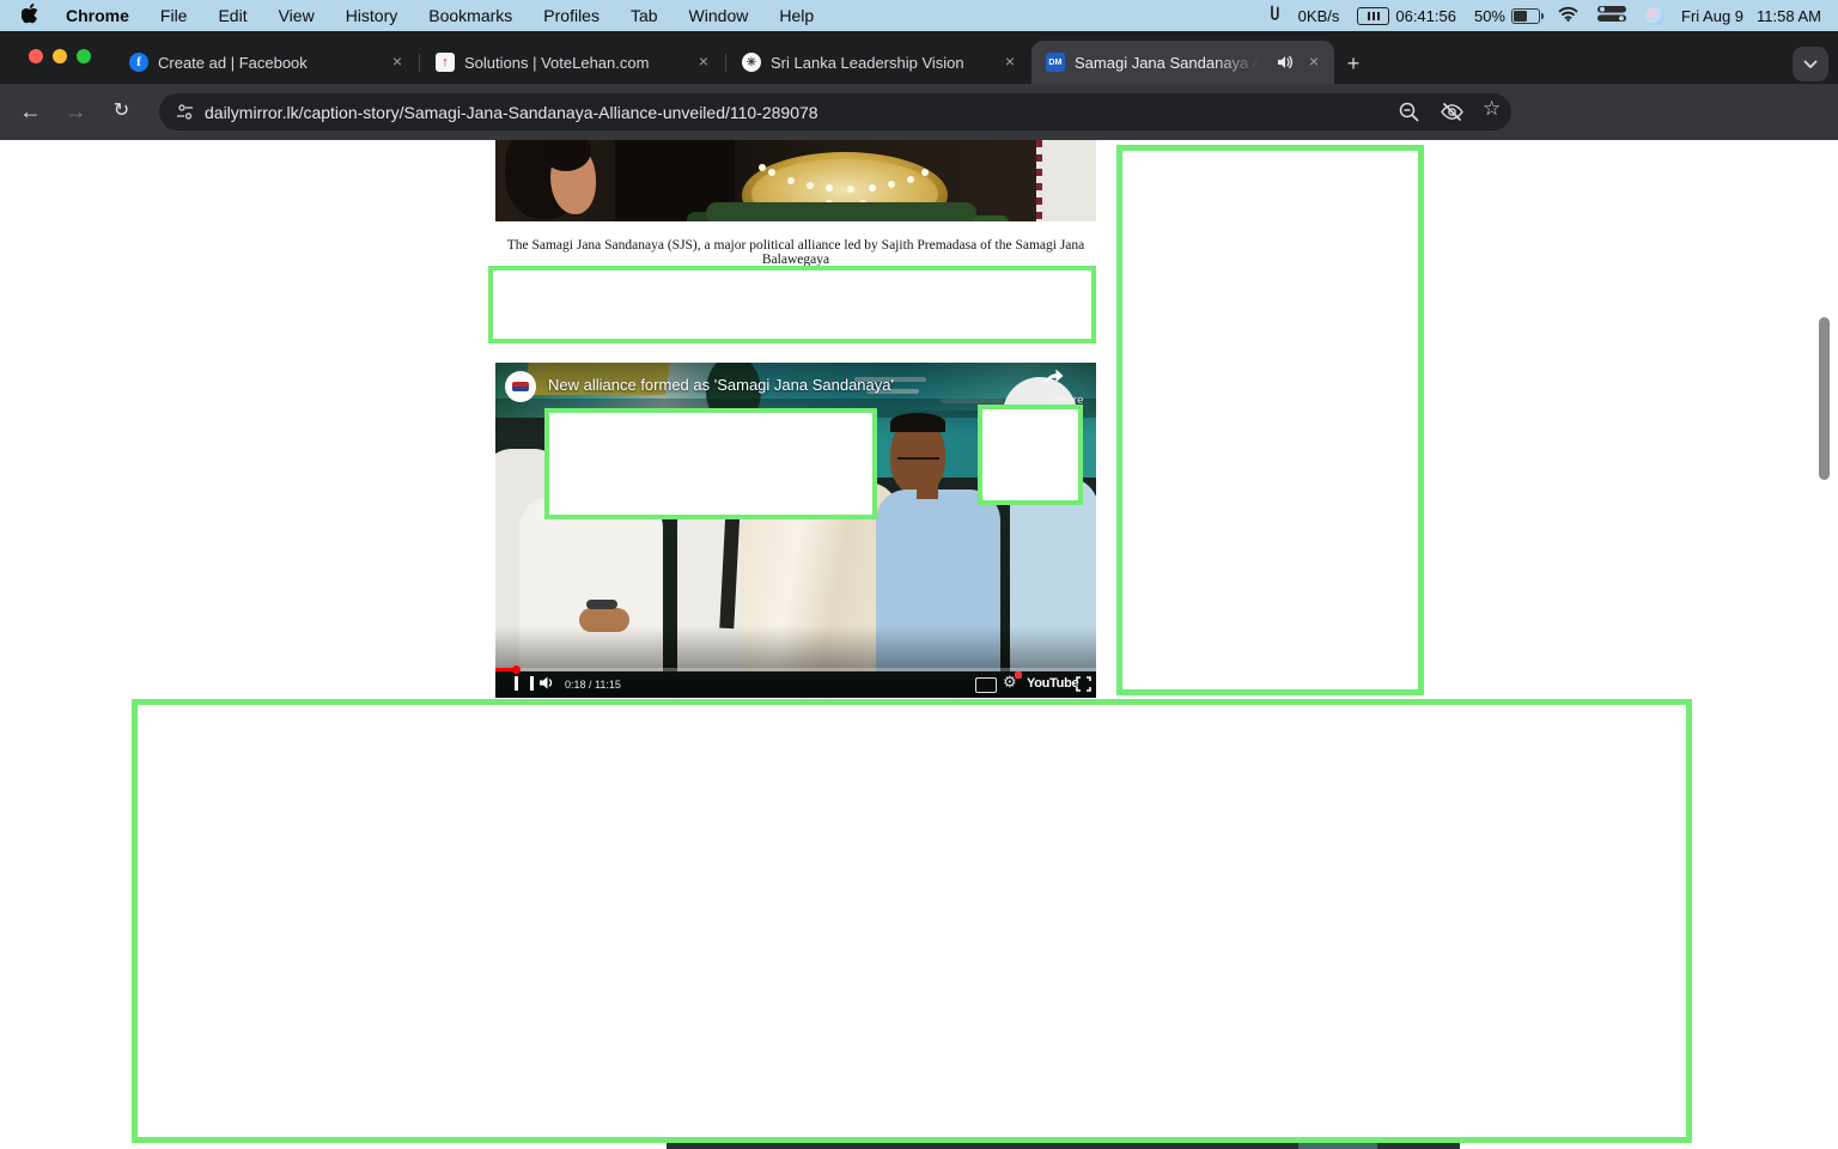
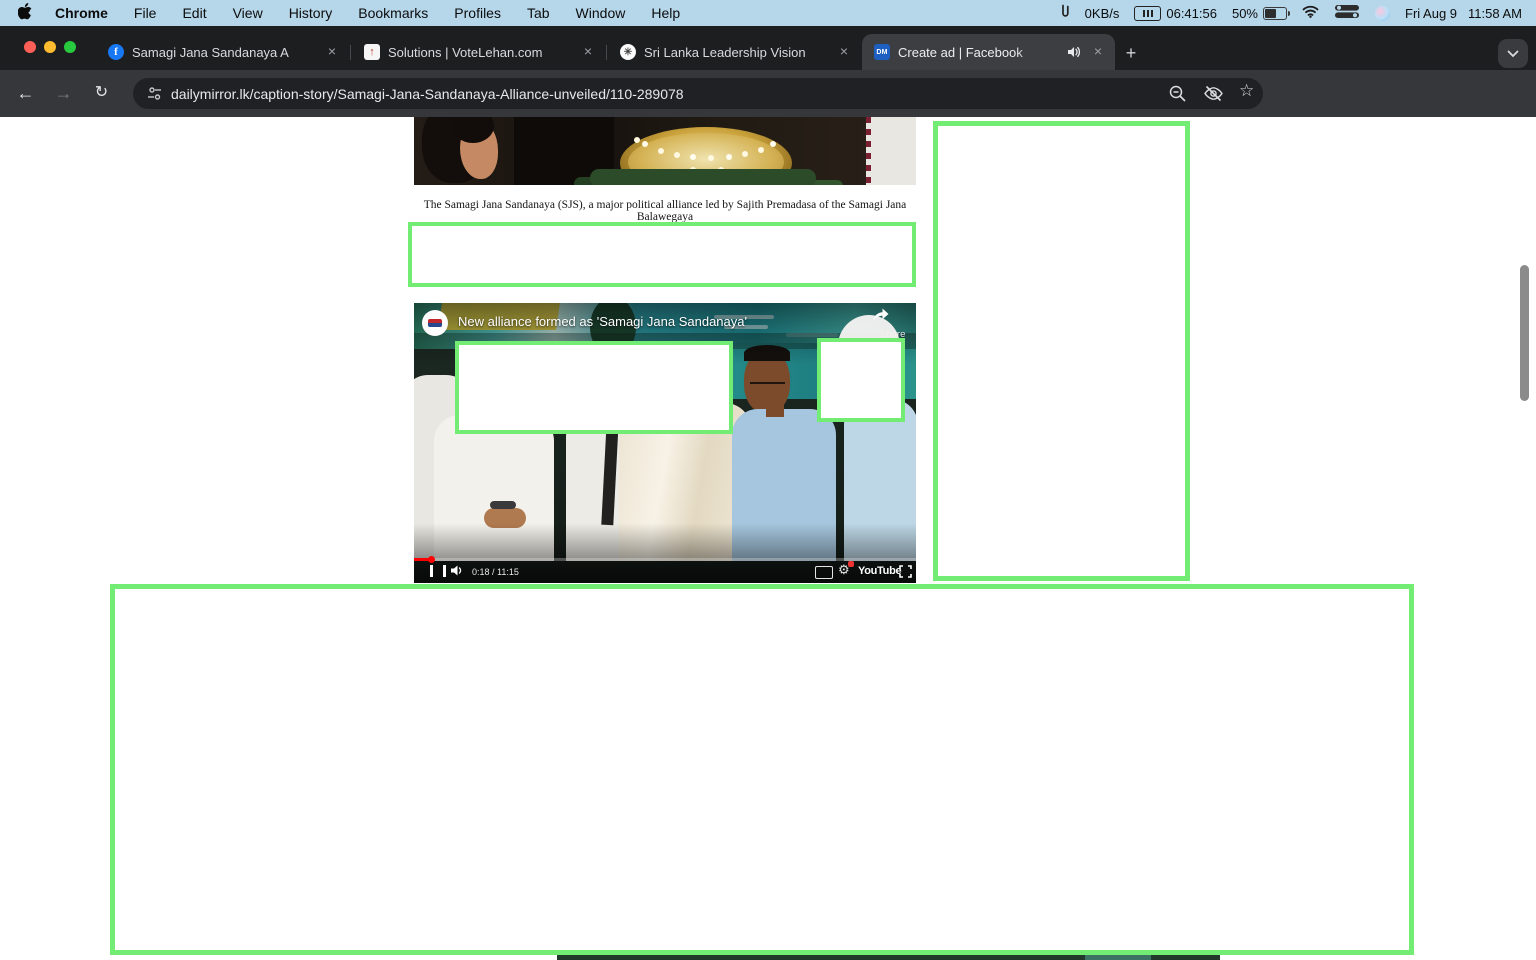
  Chrome
  File
  Edit
  View
  History
  Bookmarks
  Profiles
  Tab
  Window
  Help
  0KB/s
  06:41:56
  50%
  Fri Aug 9
  11:58 AM
  f
- Create ad | Facebook
+ Samagi Jana Sandanaya A
  ×
  ↑
  Solutions | VoteLehan.com
  ×
  ✳
  Sri Lanka Leadership Vision
  ×
- Samagi Jana Sandanaya A
+ Create ad | Facebook
  ×
  +
  ←
  →
  ↻
  dailymirror.lk/caption-story/Samagi-Jana-Sandanaya-Alliance-unveiled/110-289078
  ☆
  The Samagi Jana Sandanaya (SJS), a major political alliance led by Sajith Premadasa of the Samagi Jana Balawegaya
  New alliance formed as 'Samagi Jana Sandanaya'
  0:18 / 11:15
  ⚙
  YouTube
